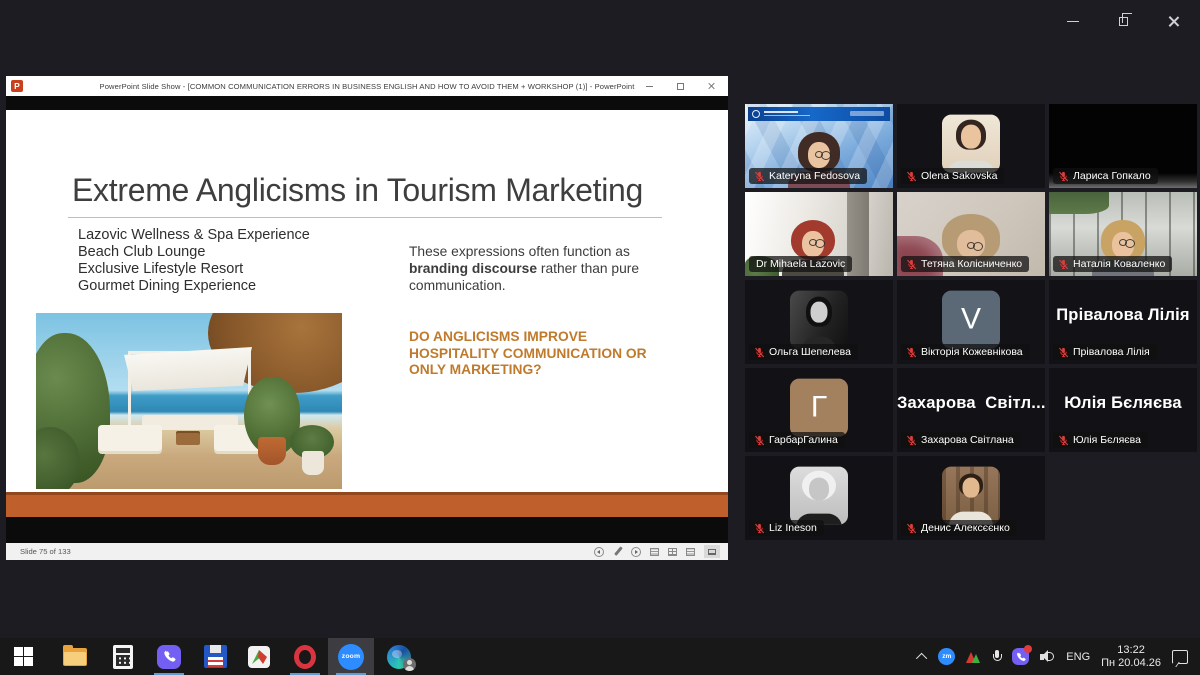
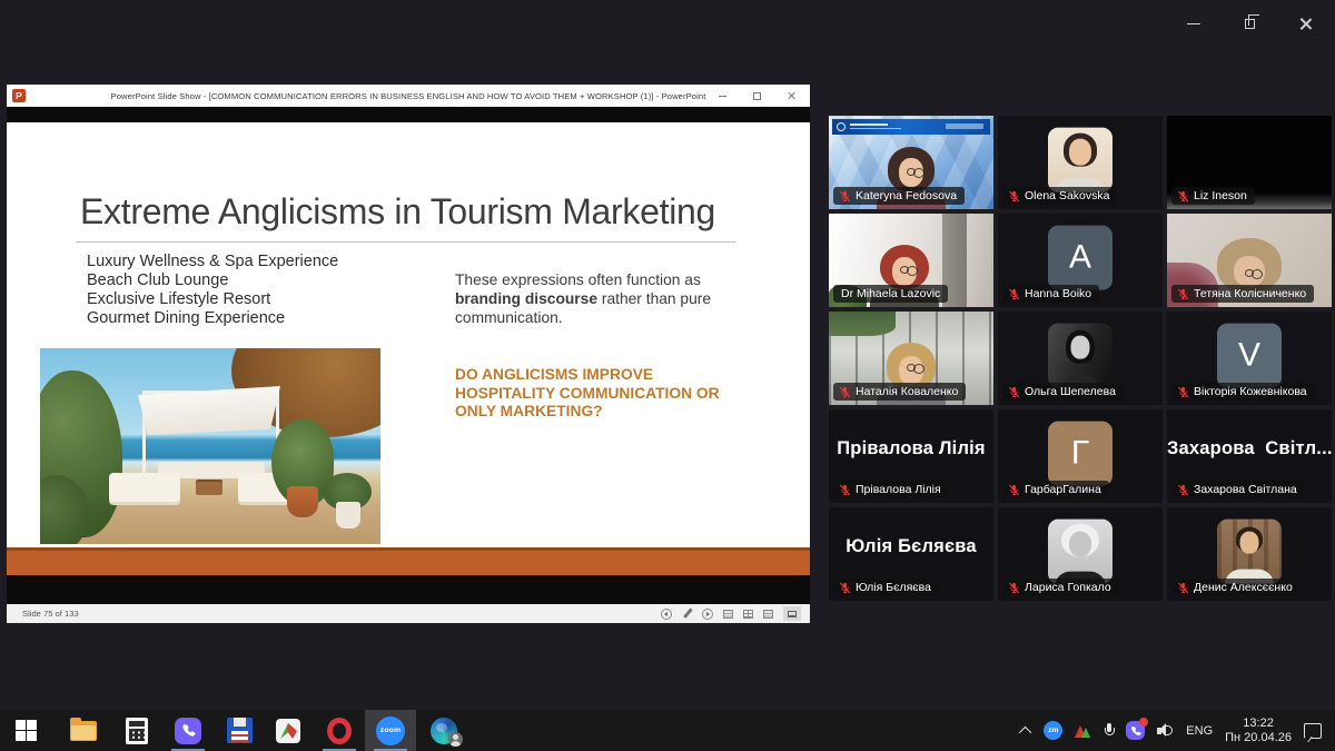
  P
  PowerPoint Slide Show - [COMMON COMMUNICATION ERRORS IN BUSINESS ENGLISH AND HOW TO AVOID THEM + WORKSHOP (1)] - PowerPoint
  Extreme Anglicisms in Tourism Marketing
- Lazovic Wellness & Spa Experience
+ Luxury Wellness & Spa Experience
  Beach Club Lounge
  Exclusive Lifestyle Resort
  Gourmet Dining Experience
  These expressions often function as branding discourse rather than pure communication.
  DO ANGLICISMS IMPROVE HOSPITALITY COMMUNICATION OR ONLY MARKETING?
  Slide 75 of 133
  Kateryna Fedosova
  Olena Sakovska
- Лариса Гопкало
+ Liz Ineson
  Dr Mihaela Lazovic
+ A
+ Hanna Boiko
  Тетяна Колісниченко
  Наталія Коваленко
  Ольга Шепелева
  V
  Вікторія Кожевнікова
  Прівалова Лілія
  Прівалова Лілія
  Г
  ГарбарГалина
  Захарова Світл...
  Захарова Світлана
  Юлія Бєляєва
  Юлія Бєляєва
- Liz Ineson
+ Лариса Гопкало
  Денис Алексєєнко
  ENG
  13:22
  Пн 20.04.26
